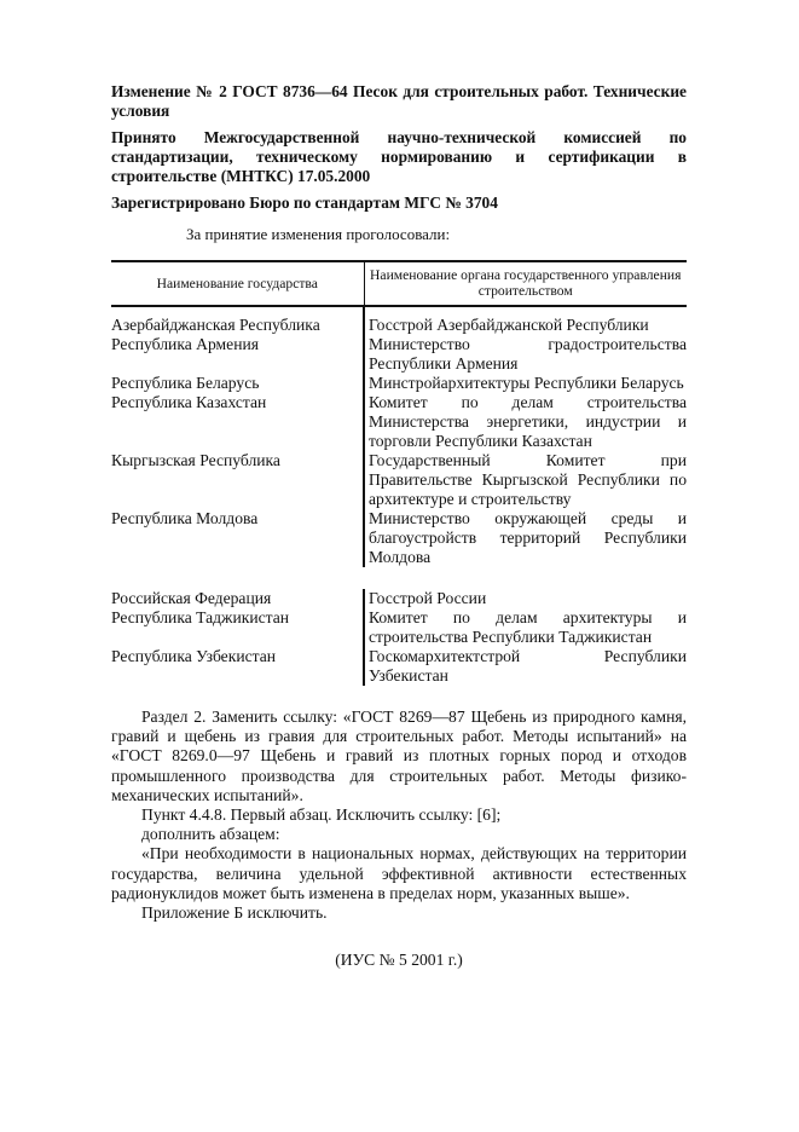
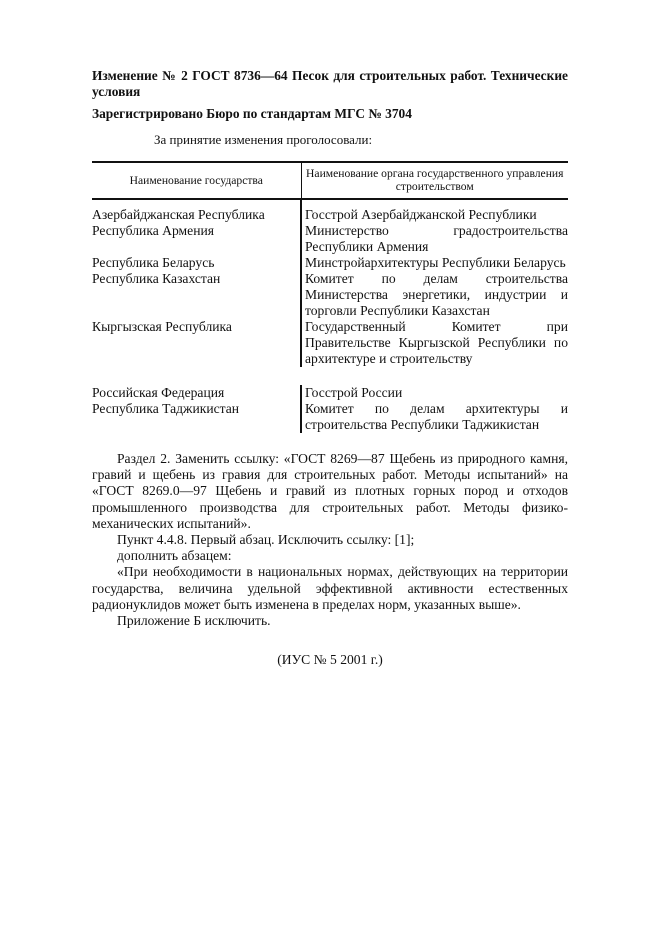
  Изменение № 2 ГОСТ 8736—64 Песок для строительных работ. Технические условия
- Принято Межгосударственной научно-технической комиссией по стандартизации, техническому нормированию и сертификации в строительстве (МНТКС) 17.05.2000
  Зарегистрировано Бюро по стандартам МГС № 3704
  За принятие изменения проголосовали:
  Наименование государства	Наименование органа государственного управления строительством
  Азербайджанская Республика	Госстрой Азербайджанской Республики
  Республика Армения	Министерство градостроительства Республики Армения
  Республика Беларусь	Минстройархитектуры Республики Беларусь
  Республика Казахстан	Комитет по делам строительства Министерства энергетики, индустрии и торговли Республики Казахстан
  Кыргызская Республика	Государственный Комитет при Правительстве Кыргызской Республики по архитектуре и строительству
- Республика Молдова	Министерство окружающей среды и благоустройств территорий Республики Молдова
  Российская Федерация	Госстрой России
  Республика Таджикистан	Комитет по делам архитектуры и строительства Республики Таджикистан
- Республика Узбекистан	Госкомархитектстрой Республики Узбекистан
  Раздел 2. Заменить ссылку: «ГОСТ 8269—87 Щебень из природного камня, гравий и щебень из гравия для строительных работ. Методы испытаний» на «ГОСТ 8269.0—97 Щебень и гравий из плотных горных пород и отходов промышленного производства для строительных работ. Методы физико-механических испытаний».
- Пункт 4.4.8. Первый абзац. Исключить ссылку: [6];
+ Пункт 4.4.8. Первый абзац. Исключить ссылку: [1];
  дополнить абзацем:
  «При необходимости в национальных нормах, действующих на территории государства, величина удельной эффективной активности естественных радионуклидов может быть изменена в пределах норм, указанных выше».
  Приложение Б исключить.
  (ИУС № 5 2001 г.)
